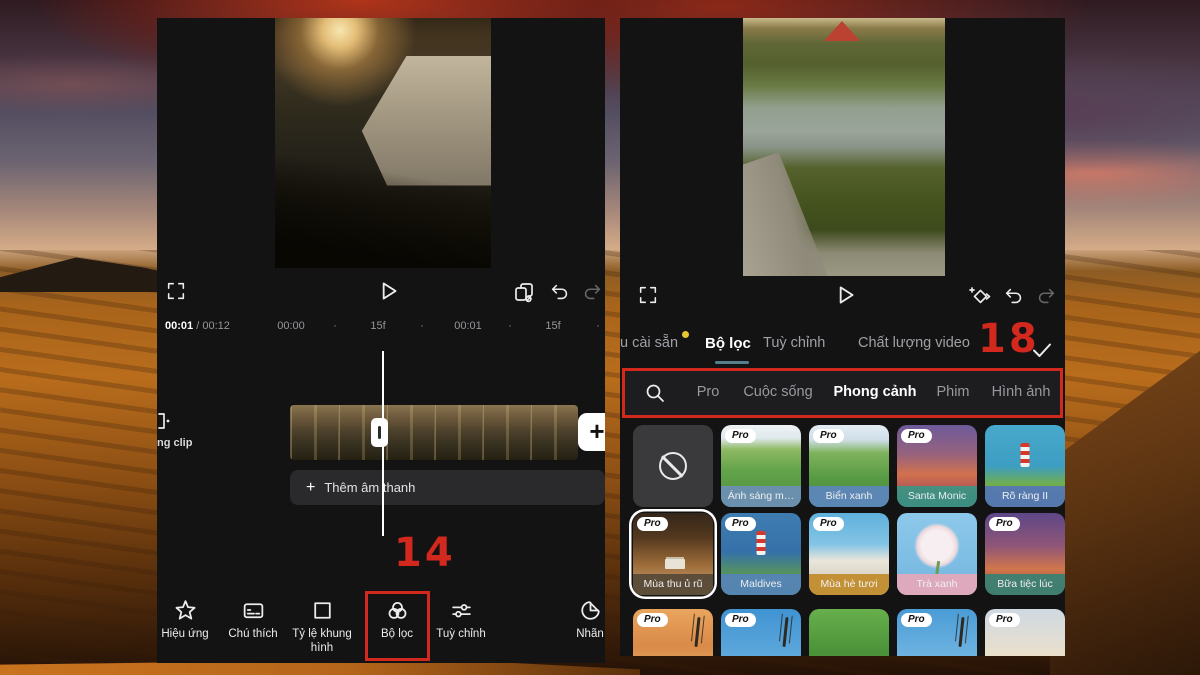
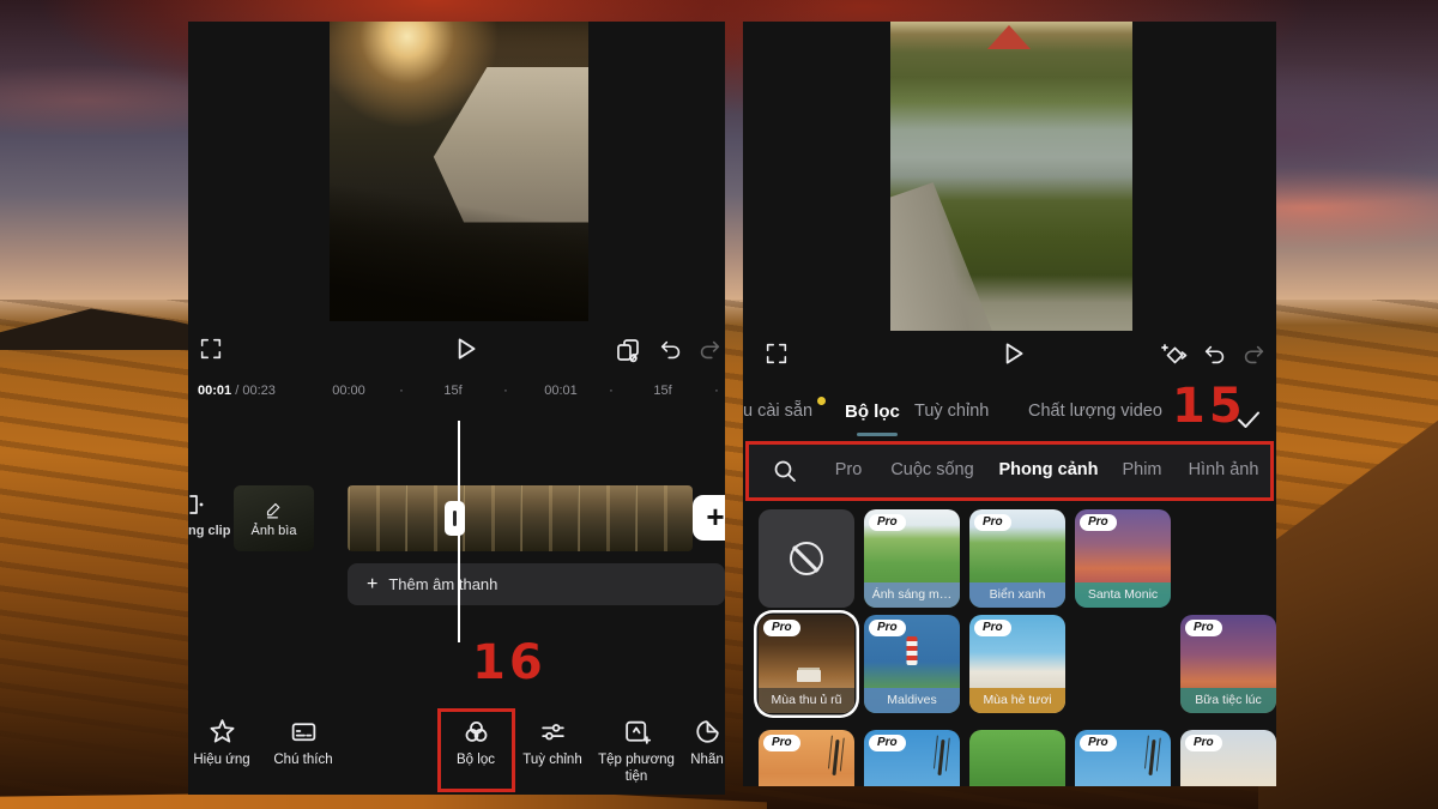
- 00:01 / 00:12
+ 00:01 / 00:23
  00:00
  ·
  15f
  ·
  00:01
  ·
  15f
  ·
  ng clip
+ Ảnh bìa
  +
  +
  Thêm âm thanh
- 14
+ 16
  Hiệu ứng
  Chú thích
- Tỷ lệ khung hình
  Bộ lọc
  Tuỳ chỉnh
+ Tệp phương tiện
  Nhãn
  u cài sẵn
  Bộ lọc
  Tuỳ chỉnh
  Chất lượng video
- 18
+ 15
  Pro
  Cuộc sống
  Phong cảnh
  Phim
  Hình ảnh
  Pro
  Ánh sáng m…
  Pro
  Biển xanh
  Pro
  Santa Monic
- Rõ ràng II
  Pro
  Mùa thu ủ rũ
  Pro
  Maldives
  Pro
  Mùa hè tươi
- Trà xanh
  Pro
  Bữa tiệc lúc
  Pro
  Pro
  Pro
  Pro
